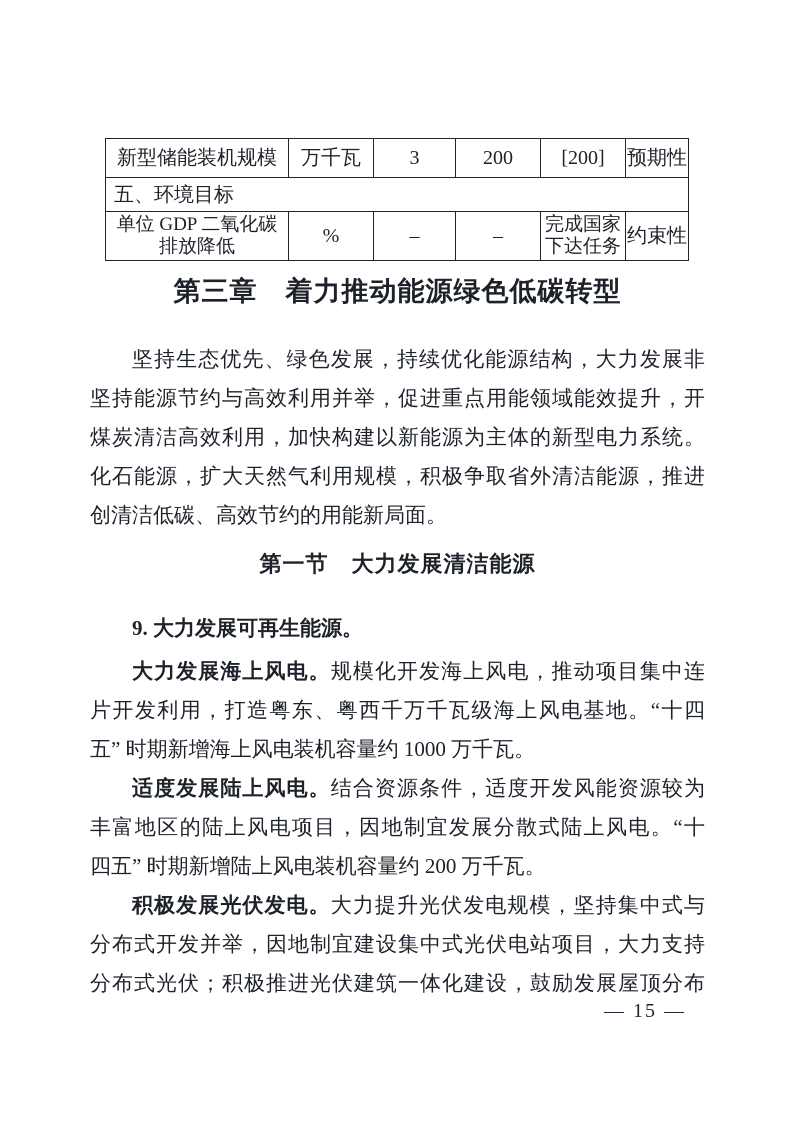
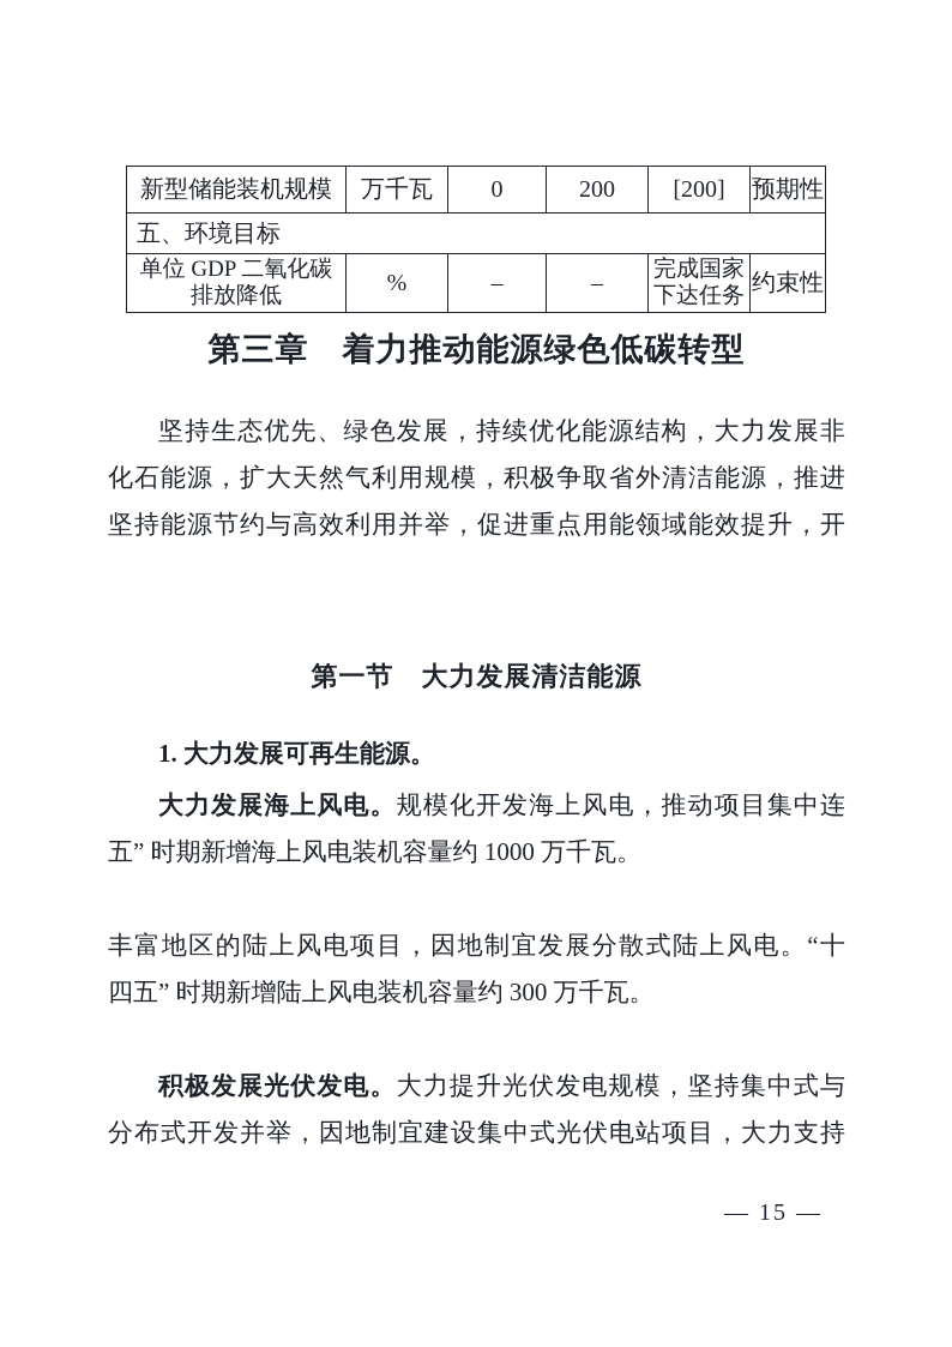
- 新型储能装机规模	万千瓦	3	200	[200]	预期性
+ 新型储能装机规模	万千瓦	0	200	[200]	预期性
  五、环境目标
  单位 GDP 二氧化碳 排放降低	%	–	–	完成国家 下达任务	约束性
  第三章 着力推动能源绿色低碳转型
  坚持生态优先、绿色发展，持续优化能源结构，大力发展非
- 坚持能源节约与高效利用并举，促进重点用能领域能效提升，开
+ 化石能源，扩大天然气利用规模，积极争取省外清洁能源，推进
- 煤炭清洁高效利用，加快构建以新能源为主体的新型电力系统。
- 化石能源，扩大天然气利用规模，积极争取省外清洁能源，推进
+ 坚持能源节约与高效利用并举，促进重点用能领域能效提升，开
- 创清洁低碳、高效节约的用能新局面。
  第一节 大力发展清洁能源
- 9. 大力发展可再生能源。
+ 1. 大力发展可再生能源。
  大力发展海上风电。规模化开发海上风电，推动项目集中连
- 片开发利用，打造粤东、粤西千万千瓦级海上风电基地。“十四
  五” 时期新增海上风电装机容量约 1000 万千瓦。
- 适度发展陆上风电。结合资源条件，适度开发风能资源较为
  丰富地区的陆上风电项目，因地制宜发展分散式陆上风电。“十
- 四五” 时期新增陆上风电装机容量约 200 万千瓦。
+ 四五” 时期新增陆上风电装机容量约 300 万千瓦。
  积极发展光伏发电。大力提升光伏发电规模，坚持集中式与
  分布式开发并举，因地制宜建设集中式光伏电站项目，大力支持
- 分布式光伏；积极推进光伏建筑一体化建设，鼓励发展屋顶分布
  — 15 —
